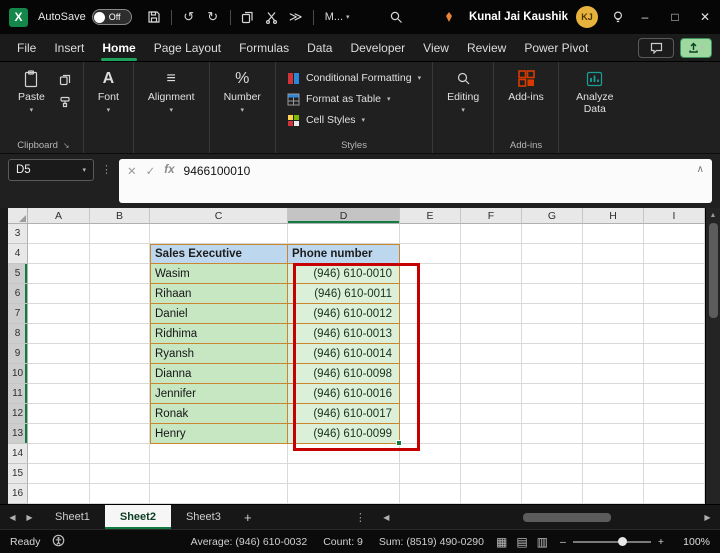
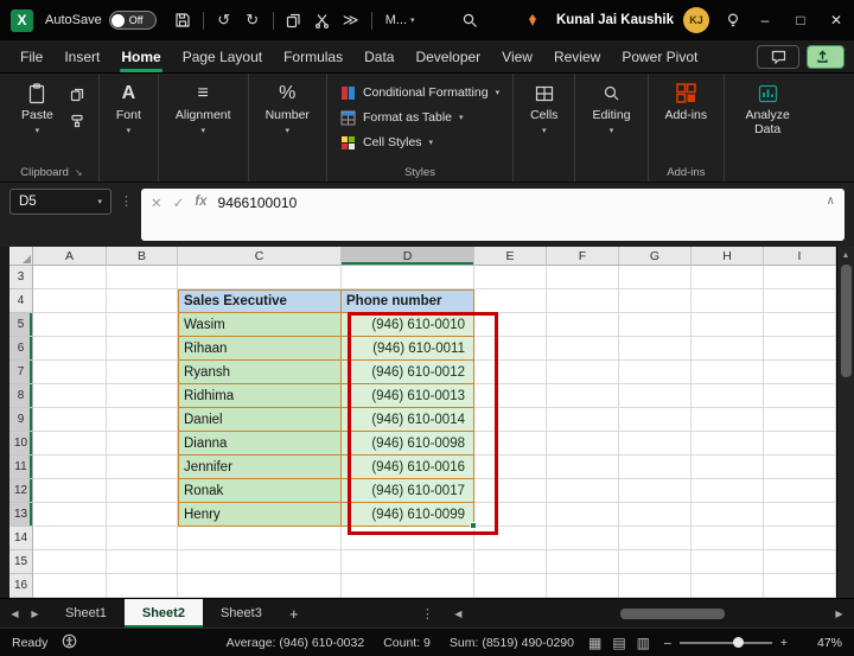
  X
  AutoSave
  Off
  ↺
  ↻
  ≫
  M...
  Kunal Jai Kaushik
  KJ
  –
  □
  ✕
  File
  Insert
  Home
  Page Layout
  Formulas
  Data
  Developer
  View
  Review
  Power Pivot
  Paste
  Clipboard
  ↘
  A
  Font
  ≡
  Alignment
  %
  Number
  Conditional Formatting
  Format as Table
  Cell Styles
  Styles
+ Cells
  Editing
  Add-ins
  Add-ins
  Analyze Data
  D5
  ⋮
  ✕
  ✓
  fx
  9466100010
  ∧
  A
  B
  C
  D
  E
  F
  G
  H
  I
  3
  4
  Sales Executive
  Phone number
  5
  Wasim
  (946) 610-0010
  6
  Rihaan
  (946) 610-0011
  7
- Daniel
+ Ryansh
  (946) 610-0012
  8
  Ridhima
  (946) 610-0013
  9
- Ryansh
+ Daniel
  (946) 610-0014
  10
  Dianna
  (946) 610-0098
  11
  Jennifer
  (946) 610-0016
  12
  Ronak
  (946) 610-0017
  13
  Henry
  (946) 610-0099
  14
  15
  16
  ◀
  ▶
  Sheet1
  Sheet2
  Sheet3
  +
  ⋮
  ◀
  ▶
  Ready
  Average: (946) 610-0032
  Count: 9
  Sum: (8519) 490-0290
  ▦
  ▤
  ▥
  –
  +
- 100%
+ 47%
